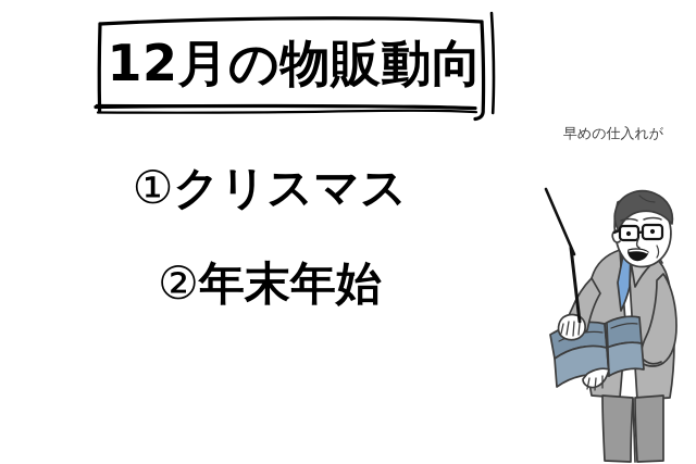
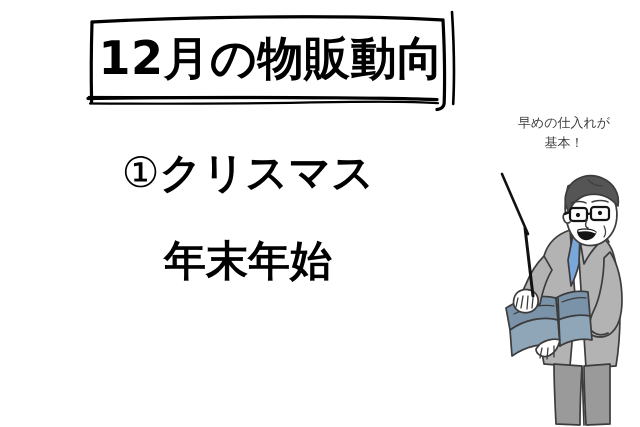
  12月の物販動向
  ①
  クリスマス
- ②
  年末年始
  早めの仕入れが
+ 基本！
